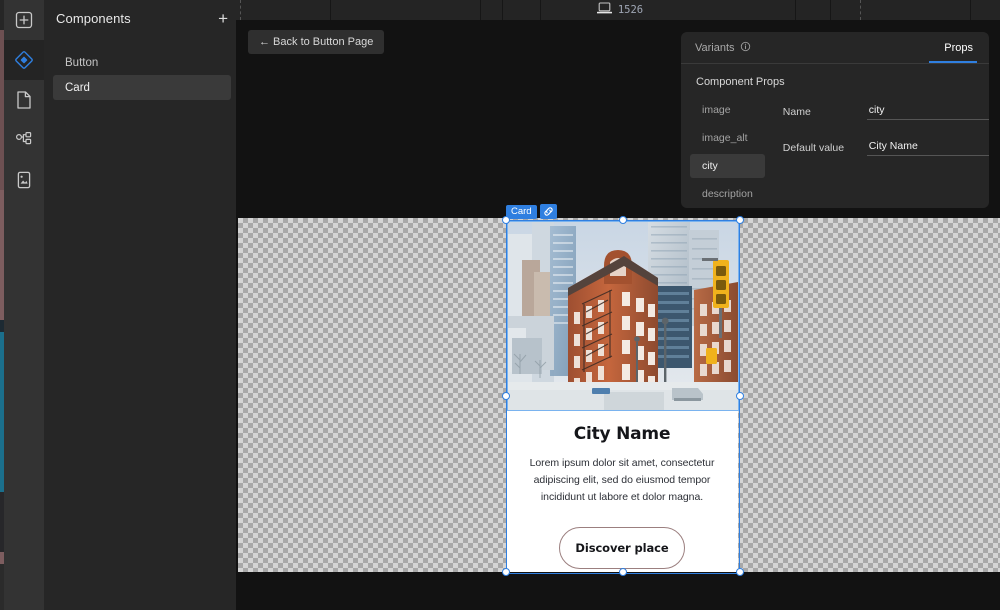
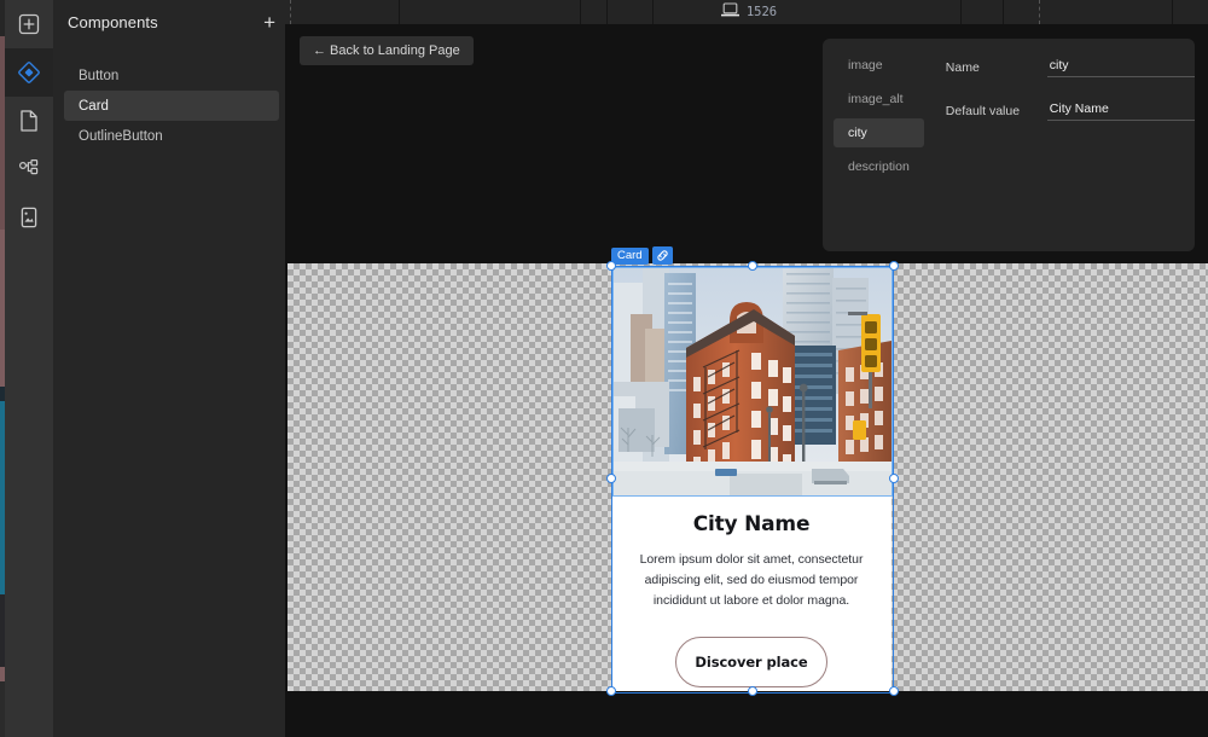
  Components
  +
  Button
  Card
+ OutlineButton
  1526
- ← Back to Button Page
+ ← Back to Landing Page
  City Name
  Lorem ipsum dolor sit amet, consectetur adipiscing elit, sed do eiusmod tempor incididunt ut labore et dolor magna.
  Discover place
  Card
- Variants
- Props
- Component Props
  image
  image_alt
  city
  description
  Name
  city
  Default value
  City Name
